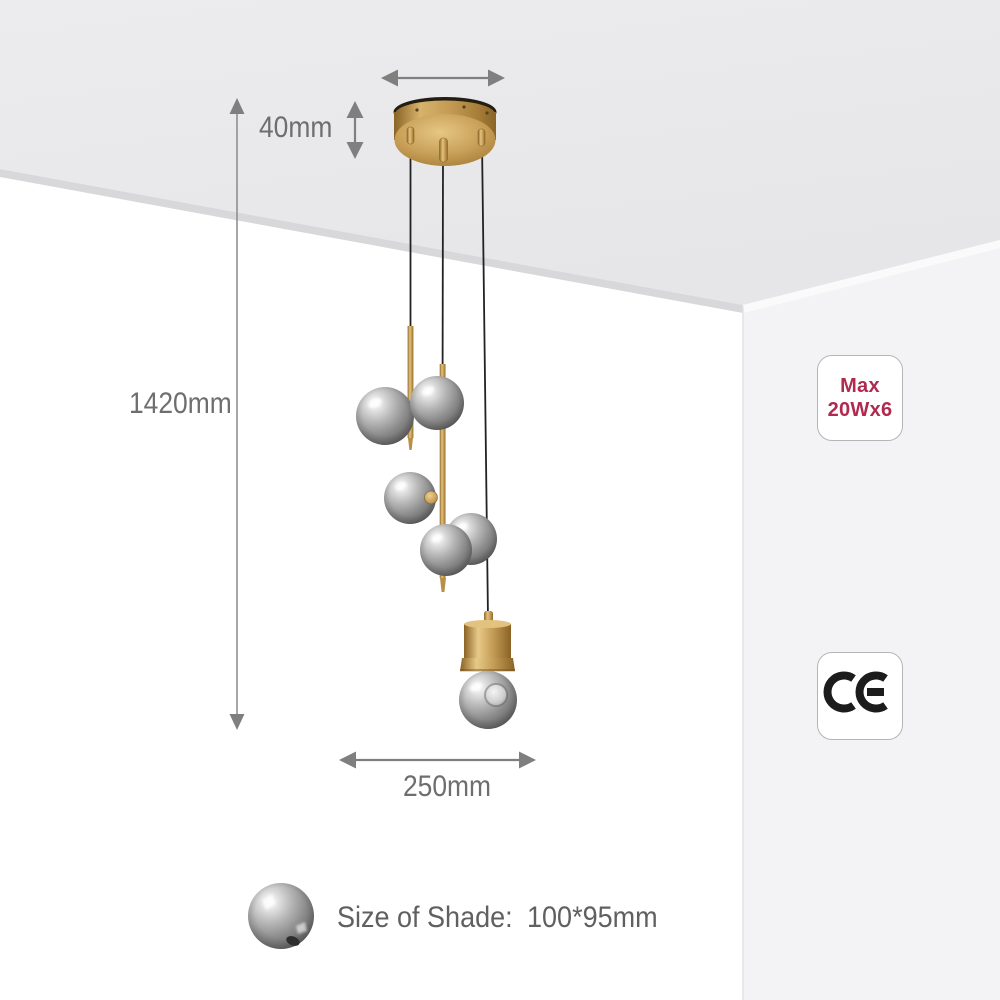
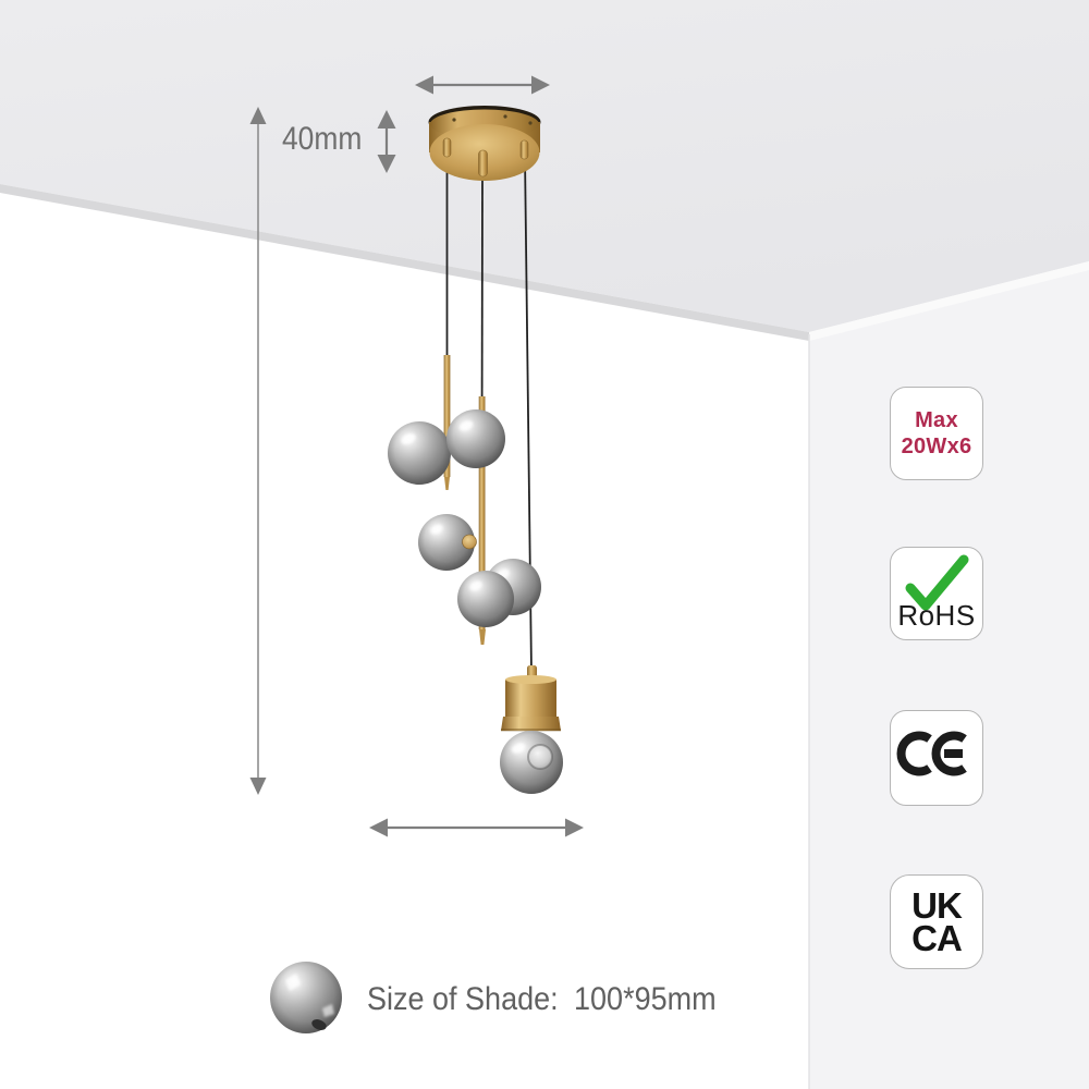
  40mm
- 1420mm
- 250mm
  Size of Shade: 100*95mm
  Max
  20Wx6
+ RoHS
+ UK
+ CA
